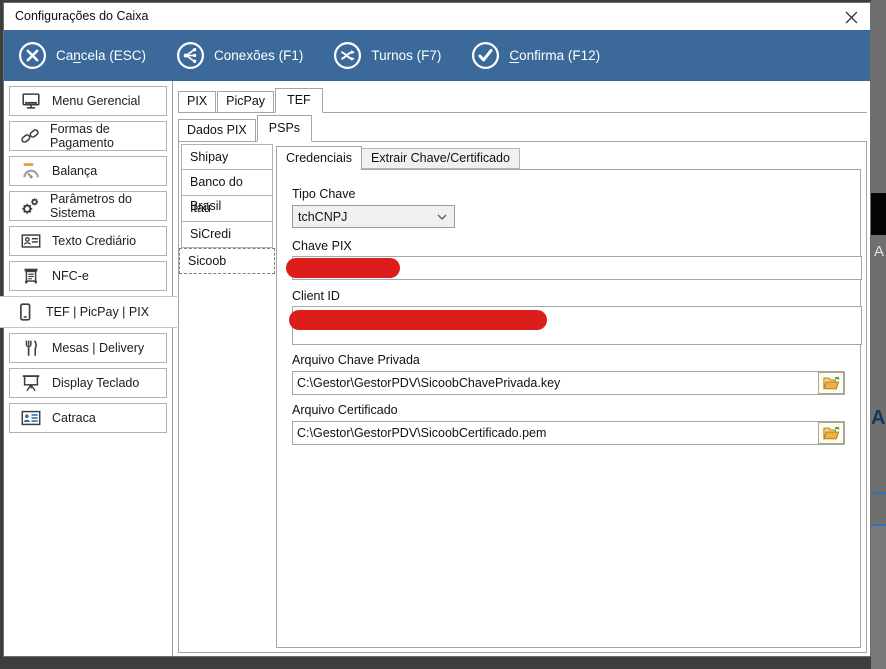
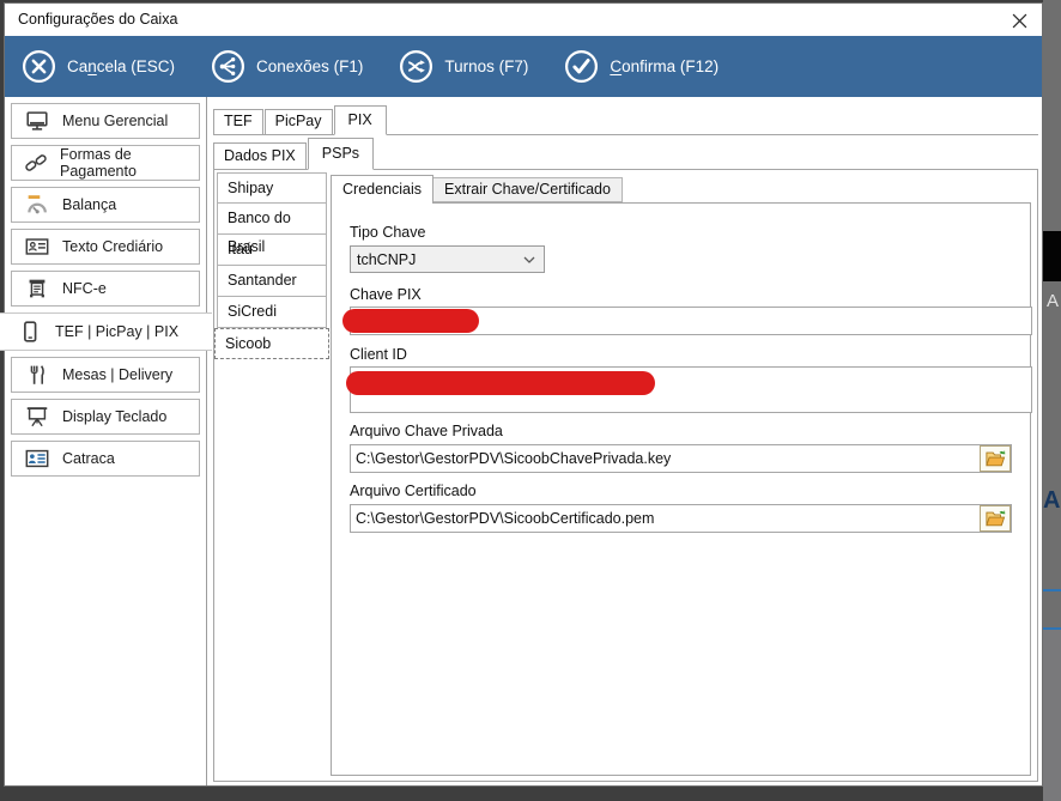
  A
  A
  Configurações do Caixa
  Cancela (ESC)
  Conexões (F1)
  Turnos (F7)
  Confirma (F12)
  Menu Gerencial
  Formas de Pagamento
  Balança
- Parâmetros do Sistema
  Texto Crediário
  NFC-e
  TEF | PicPay | PIX
  Mesas | Delivery
  Display Teclado
  Catraca
- PIX
+ TEF
  PicPay
- TEF
+ PIX
  Dados PIX
  PSPs
  Shipay
  Banco do sil
  Itaú
+ Santander
  SiCredi
  Sicoob
  Credenciais
  Extrair Chave/Certificado
  Tipo Chave
  tchCNPJ
  Chave PIX
  Client ID
  Arquivo Chave Privada
  C:\Gestor\GestorPDV\SicoobChavePrivada.key
  Arquivo Certificado
  C:\Gestor\GestorPDV\SicoobCertificado.pem
